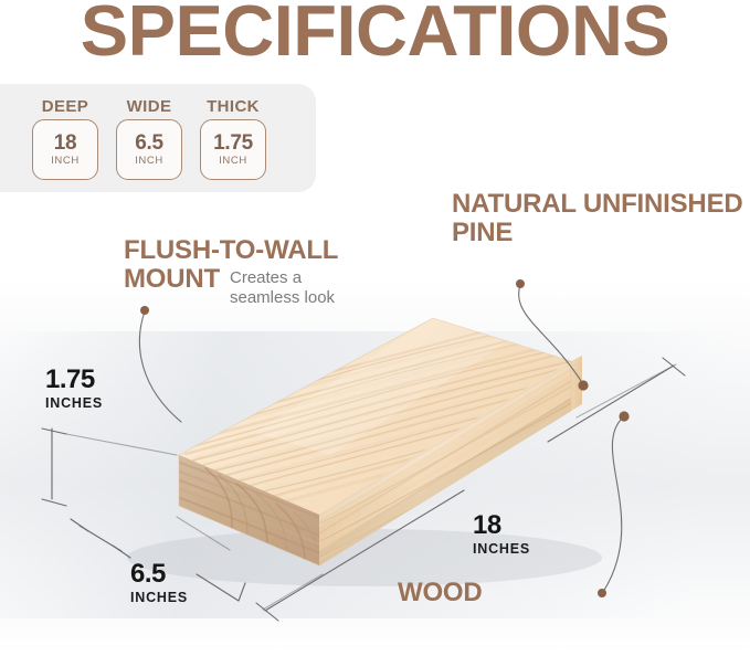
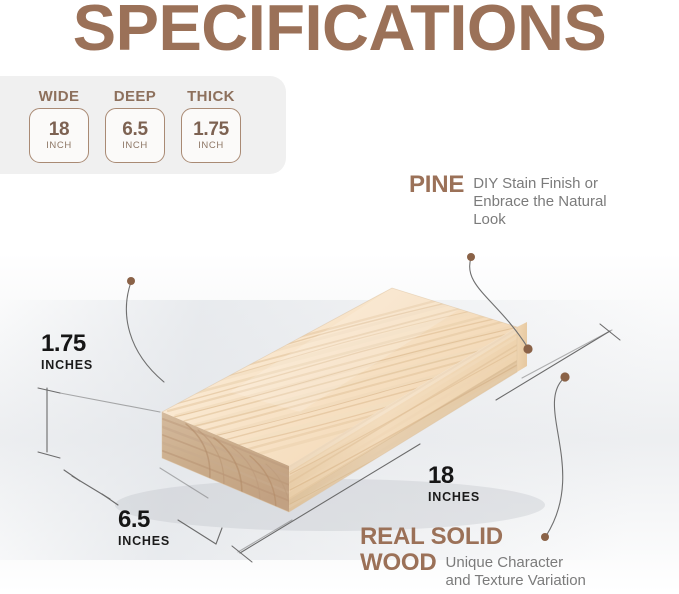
  SPECIFICATIONS
- DEEP
+ WIDE
  18
  INCH
- WIDE
+ DEEP
  6.5
  INCH
  THICK
  1.75
  INCH
- FLUSH-TO-WALL
- MOUNT
- Creates a
- seamless look
- NATURAL UNFINISHED
  PINE
+ DIY Stain Finish or
+ Enbrace the Natural
+ Look
+ REAL SOLID
  WOOD
+ Unique Character
+ and Texture Variation
  1.75
  INCHES
  6.5
  INCHES
  18
  INCHES
